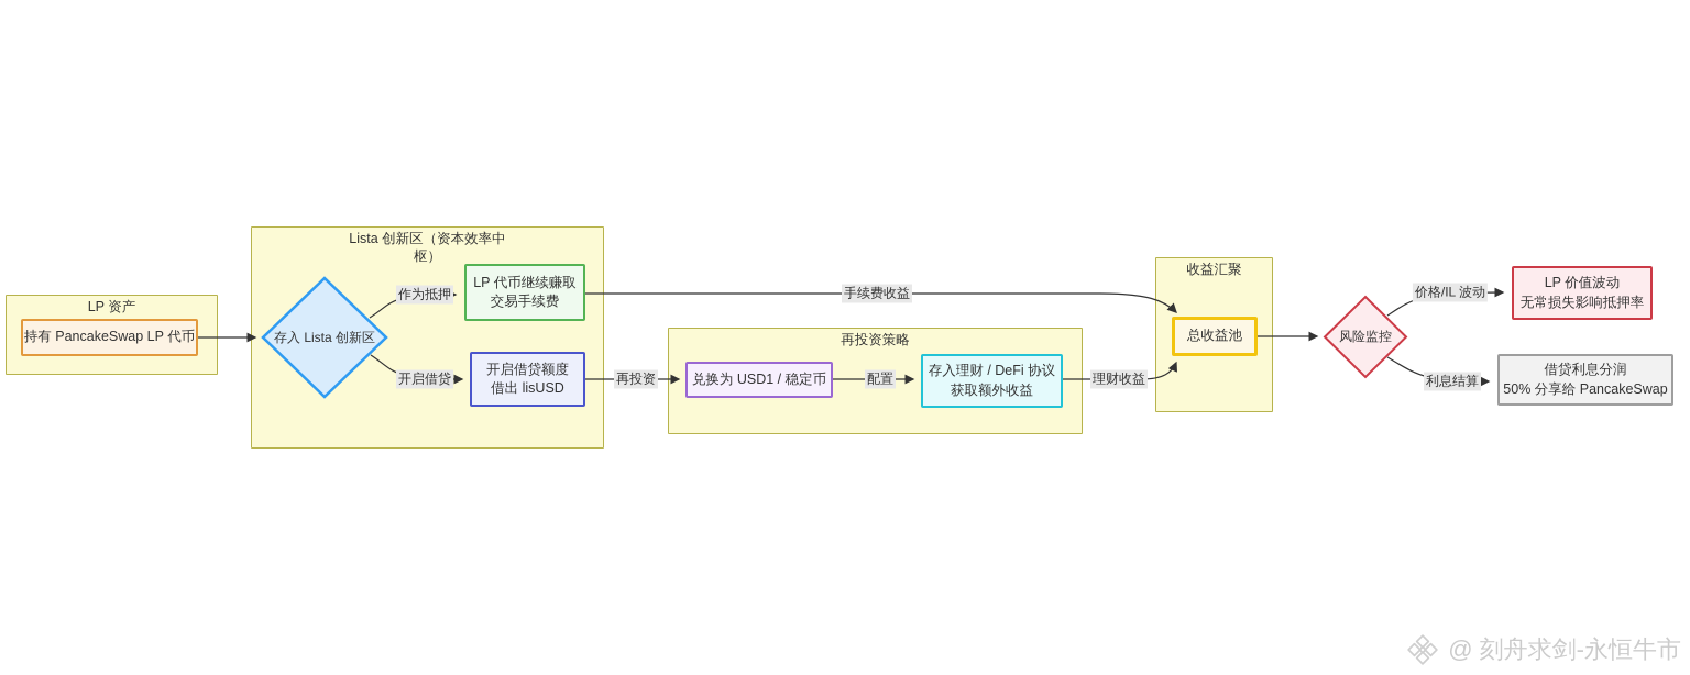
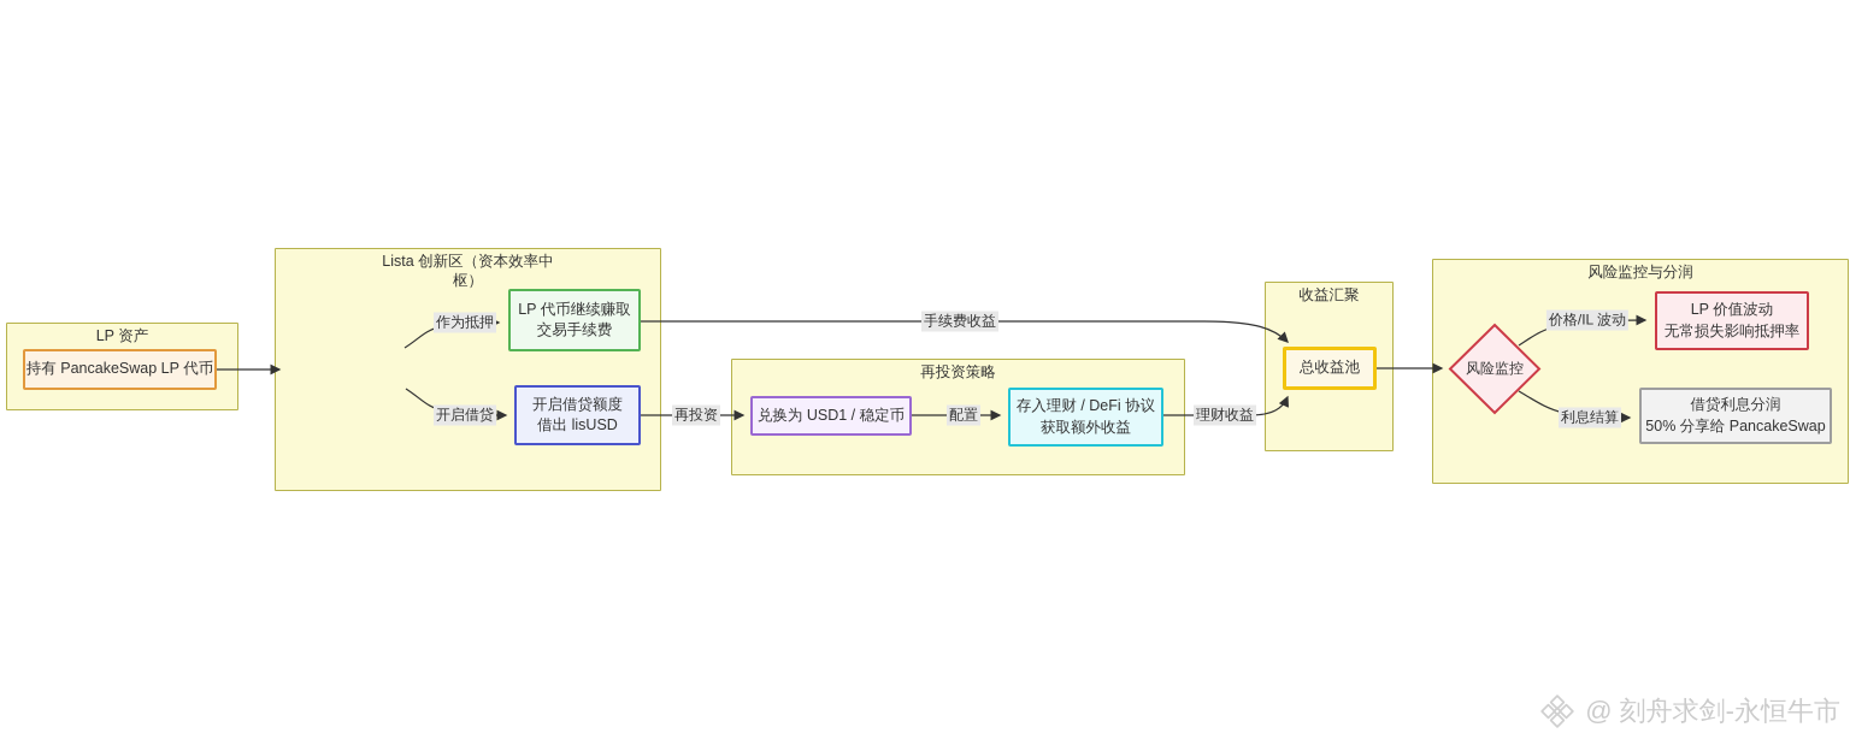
  LP 资产
  Lista 创新区（资本效率中
  枢）
  再投资策略
  收益汇聚
+ 风险监控与分润
  持有 PancakeSwap LP 代币
- 存入 Lista 创新区
  LP 代币继续赚取
  交易手续费
  开启借贷额度
  借出 lisUSD
  兑换为 USD1 / 稳定币
  存入理财 / DeFi 协议
  获取额外收益
  总收益池
  风险监控
  LP 价值波动
  无常损失影响抵押率
  借贷利息分润
  50% 分享给 PancakeSwap
  作为抵押
  开启借贷
  手续费收益
  再投资
  配置
  理财收益
  价格/IL 波动
  利息结算
  @ 刻舟求剑-永恒牛市
